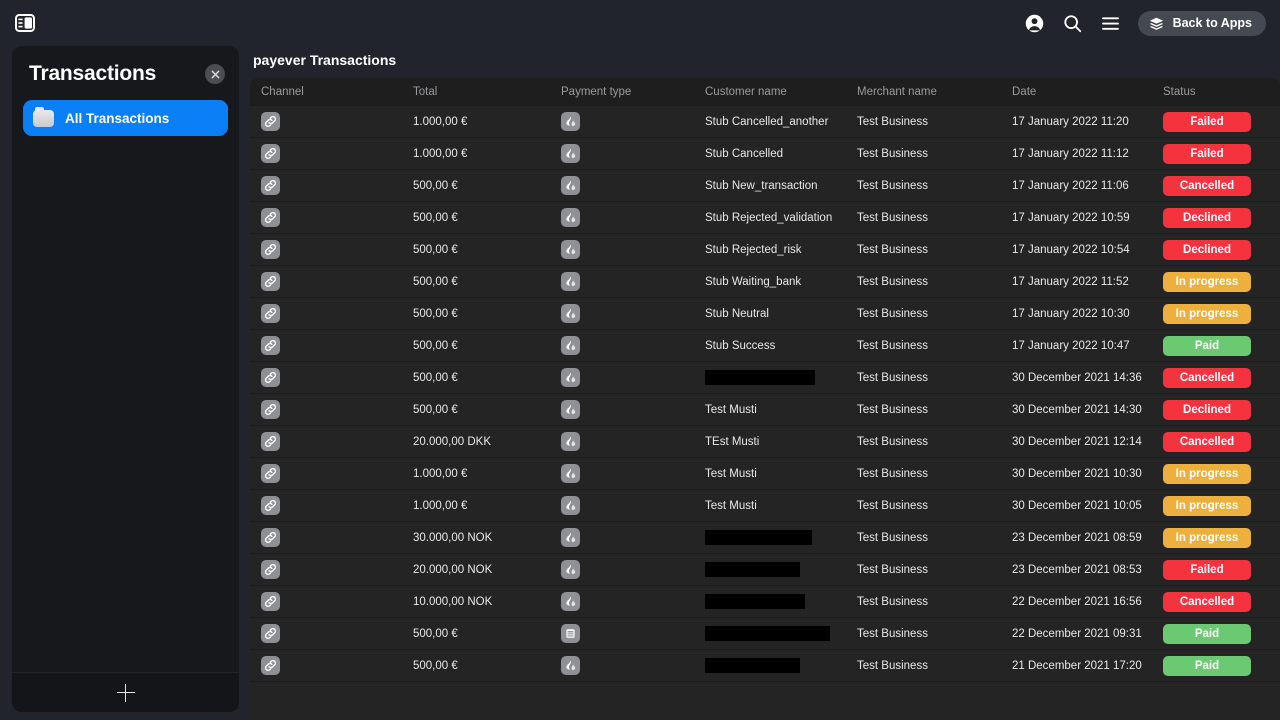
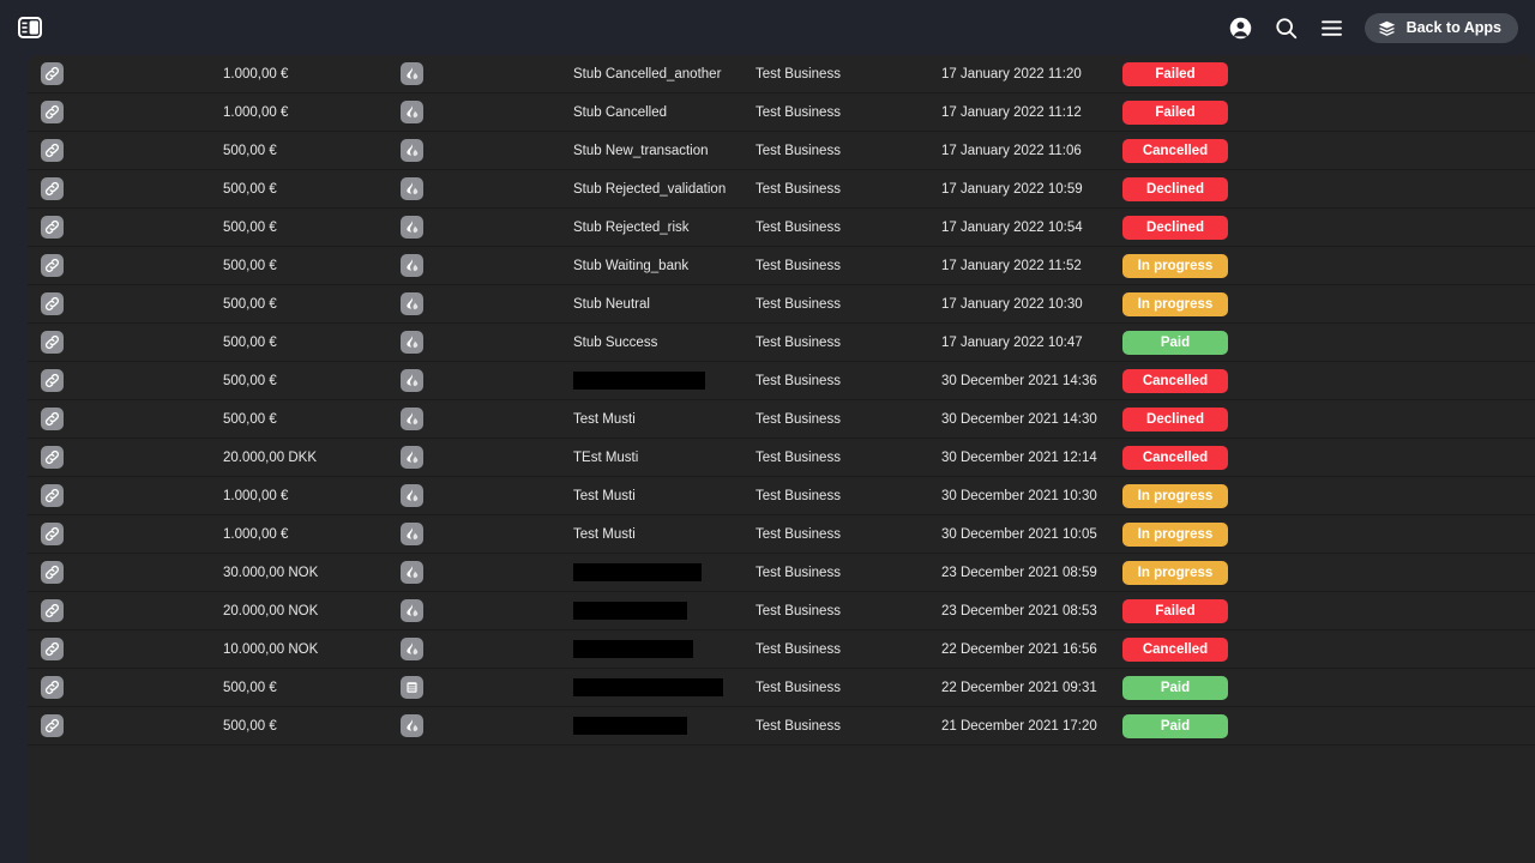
  Back to Apps
- Transactions
- All Transactions
- payever Transactions
- Channel
- Total
- Payment type
- Customer name
- Merchant name
- Date
- Status
  1.000,00 €
  Stub Cancelled_another
  Test Business
  17 January 2022 11:20
  Failed
  1.000,00 €
  Stub Cancelled
  Test Business
  17 January 2022 11:12
  Failed
  500,00 €
  Stub New_transaction
  Test Business
  17 January 2022 11:06
  Cancelled
  500,00 €
  Stub Rejected_validation
  Test Business
  17 January 2022 10:59
  Declined
  500,00 €
  Stub Rejected_risk
  Test Business
  17 January 2022 10:54
  Declined
  500,00 €
  Stub Waiting_bank
  Test Business
  17 January 2022 11:52
  In progress
  500,00 €
  Stub Neutral
  Test Business
  17 January 2022 10:30
  In progress
  500,00 €
  Stub Success
  Test Business
  17 January 2022 10:47
  Paid
  500,00 €
  Test Business
  30 December 2021 14:36
  Cancelled
  500,00 €
  Test Musti
  Test Business
  30 December 2021 14:30
  Declined
  20.000,00 DKK
  TEst Musti
  Test Business
  30 December 2021 12:14
  Cancelled
  1.000,00 €
  Test Musti
  Test Business
  30 December 2021 10:30
  In progress
  1.000,00 €
  Test Musti
  Test Business
  30 December 2021 10:05
  In progress
  30.000,00 NOK
  Test Business
  23 December 2021 08:59
  In progress
  20.000,00 NOK
  Test Business
  23 December 2021 08:53
  Failed
  10.000,00 NOK
  Test Business
  22 December 2021 16:56
  Cancelled
  500,00 €
  Test Business
  22 December 2021 09:31
  Paid
  500,00 €
  Test Business
  21 December 2021 17:20
  Paid
